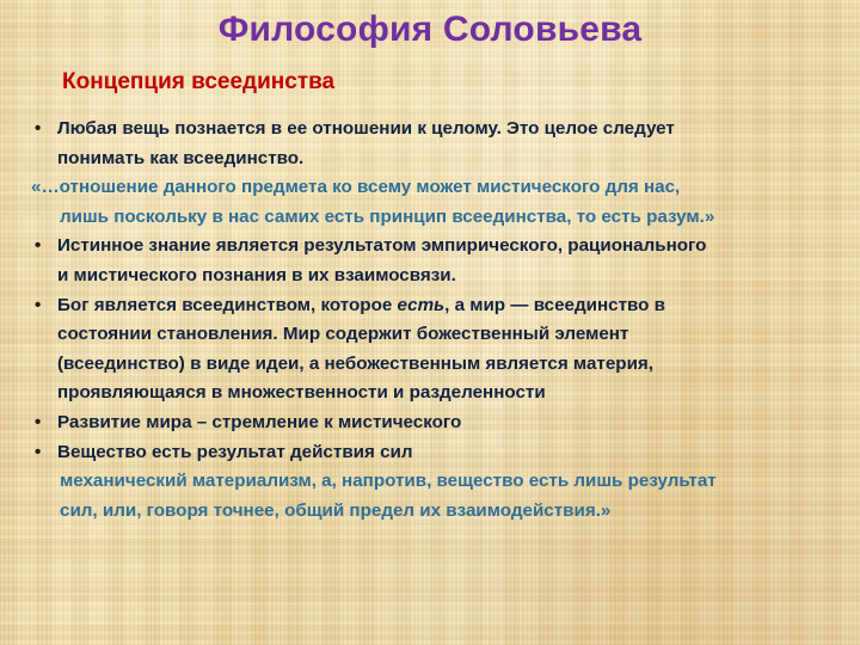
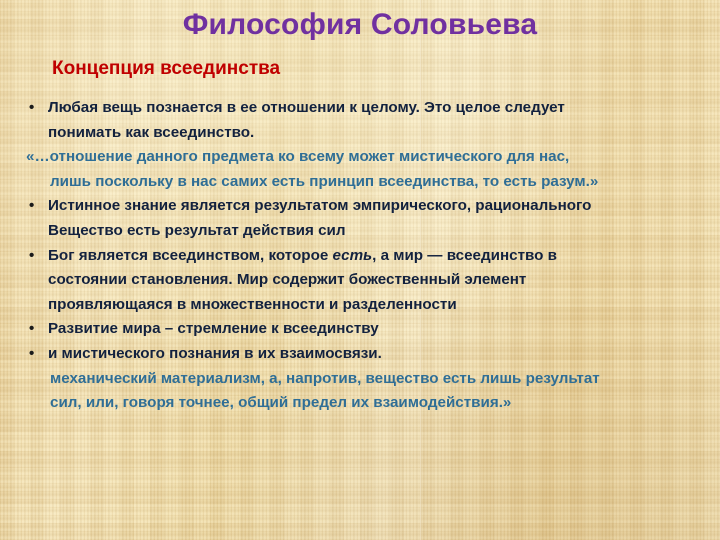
  Философия Соловьева
  Концепция всеединства
  •
  Любая вещь познается в ее отношении к целому. Это целое следует
  понимать как всеединство.
  «…отношение данного предмета ко всему может мистического для нас,
  лишь поскольку в нас самих есть принцип всеединства, то есть разум.»
  •
  Истинное знание является результатом эмпирического, рационального
- и мистического познания в их взаимосвязи.
+ Вещество есть результат действия сил
  •
  Бог является всеединством, которое есть, а мир — всеединство в
  состоянии становления. Мир содержит божественный элемент
- (всеединство) в виде идеи, а небожественным является материя,
  проявляющаяся в множественности и разделенности
  •
- Развитие мира – стремление к мистического
+ Развитие мира – стремление к всеединству
  •
- Вещество есть результат действия сил
+ и мистического познания в их взаимосвязи.
  механический материализм, а, напротив, вещество есть лишь результат
  сил, или, говоря точнее, общий предел их взаимодействия.»
